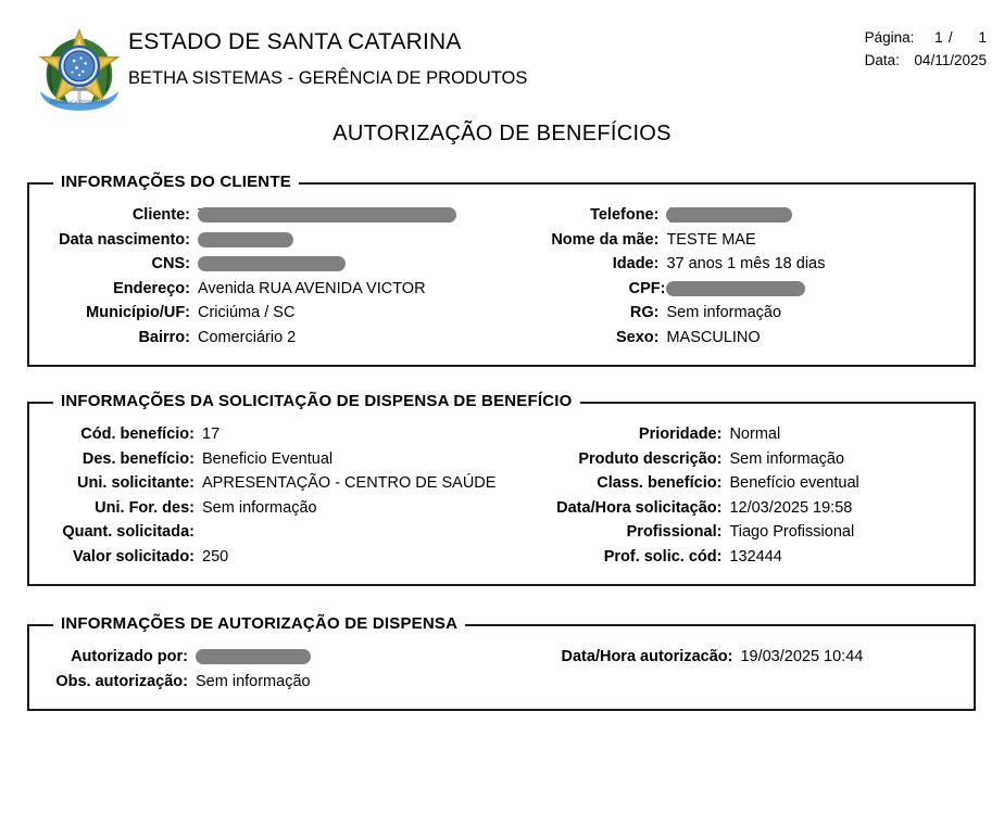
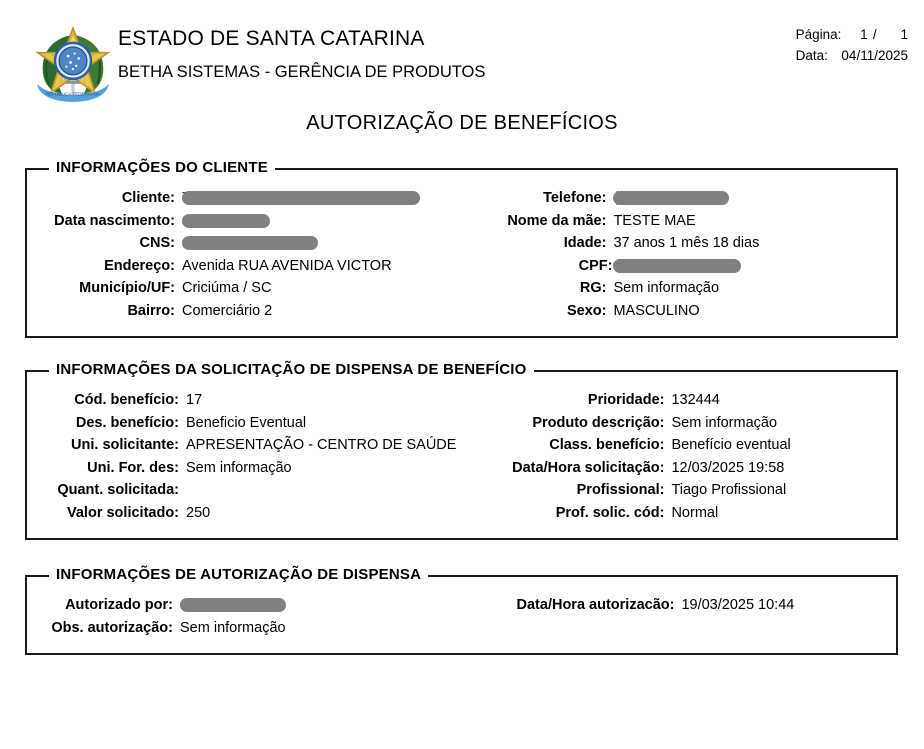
  ESTADO DE SANTA CATARINA
  BETHA SISTEMAS - GERÊNCIA DE PRODUTOS
  Página:	1	/	1
  Data:	04/11/2025
  AUTORIZAÇÃO DE BENEFÍCIOS
  INFORMAÇÕES DO CLIENTE
  Data nascimento:
  CNS:
  Endereço:	Avenida RUA AVENIDA VICTOR
  Município/UF:	Criciúma / SC
  Bairro:	Comerciário 2
  Nome da mãe:	TESTE MAE
  Idade:	37 anos 1 mês 18 dias
  CPF:
  RG:	Sem informação
  Sexo:	MASCULINO
  INFORMAÇÕES DA SOLICITAÇÃO DE DISPENSA DE BENEFÍCIO
  Cód. benefício:	17
  Des. benefício:	Beneficio Eventual
  Uni. solicitante:	APRESENTAÇÃO - CENTRO DE SAÚDE
  Uni. For. des:	Sem informação
  Quant. solicitada:
  Valor solicitado:	250
- Prioridade:	Normal
+ Prioridade:	132444
  Produto descrição:	Sem informação
  Class. benefício:	Benefício eventual
  Data/Hora solicitação:	12/03/2025 19:58
  Profissional:	Tiago Profissional
- Prof. solic. cód:	132444
+ Prof. solic. cód:	Normal
  INFORMAÇÕES DE AUTORIZAÇÃO DE DISPENSA
  Autorizado por:
  Obs. autorização:	Sem informação
  Data/Hora autorizacão:	19/03/2025 10:44
